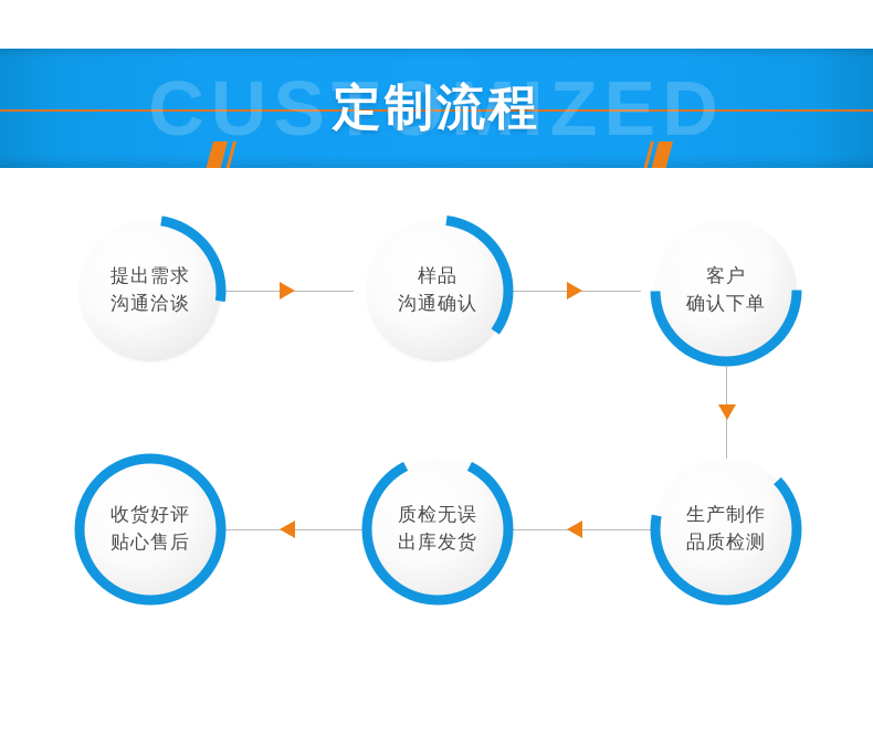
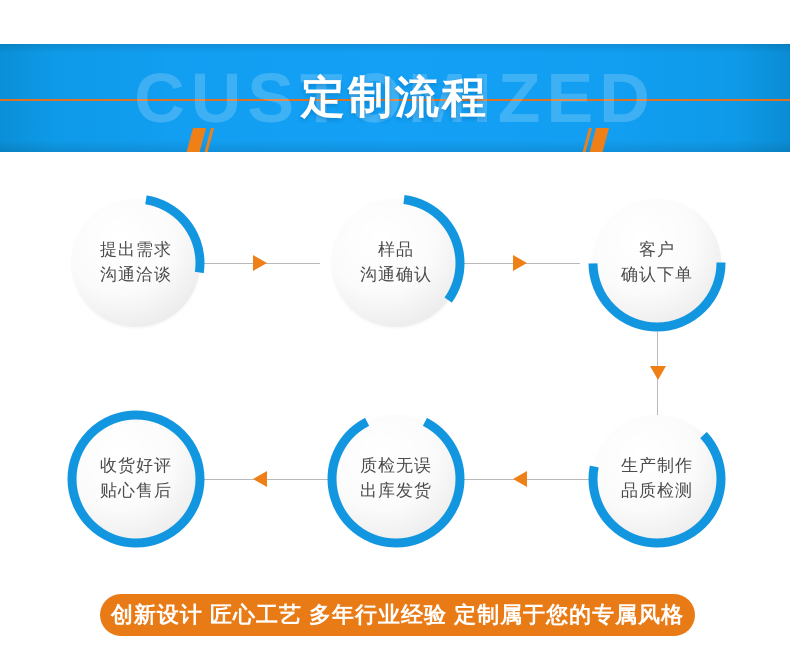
  CUSTOMIZED
  定制流程
  提出需求
  沟通洽谈
  样品
  沟通确认
  客户
  确认下单
  生产制作
  品质检测
  质检无误
  出库发货
  收货好评
  贴心售后
+ 创新设计 匠心工艺 多年行业经验 定制属于您的专属风格
